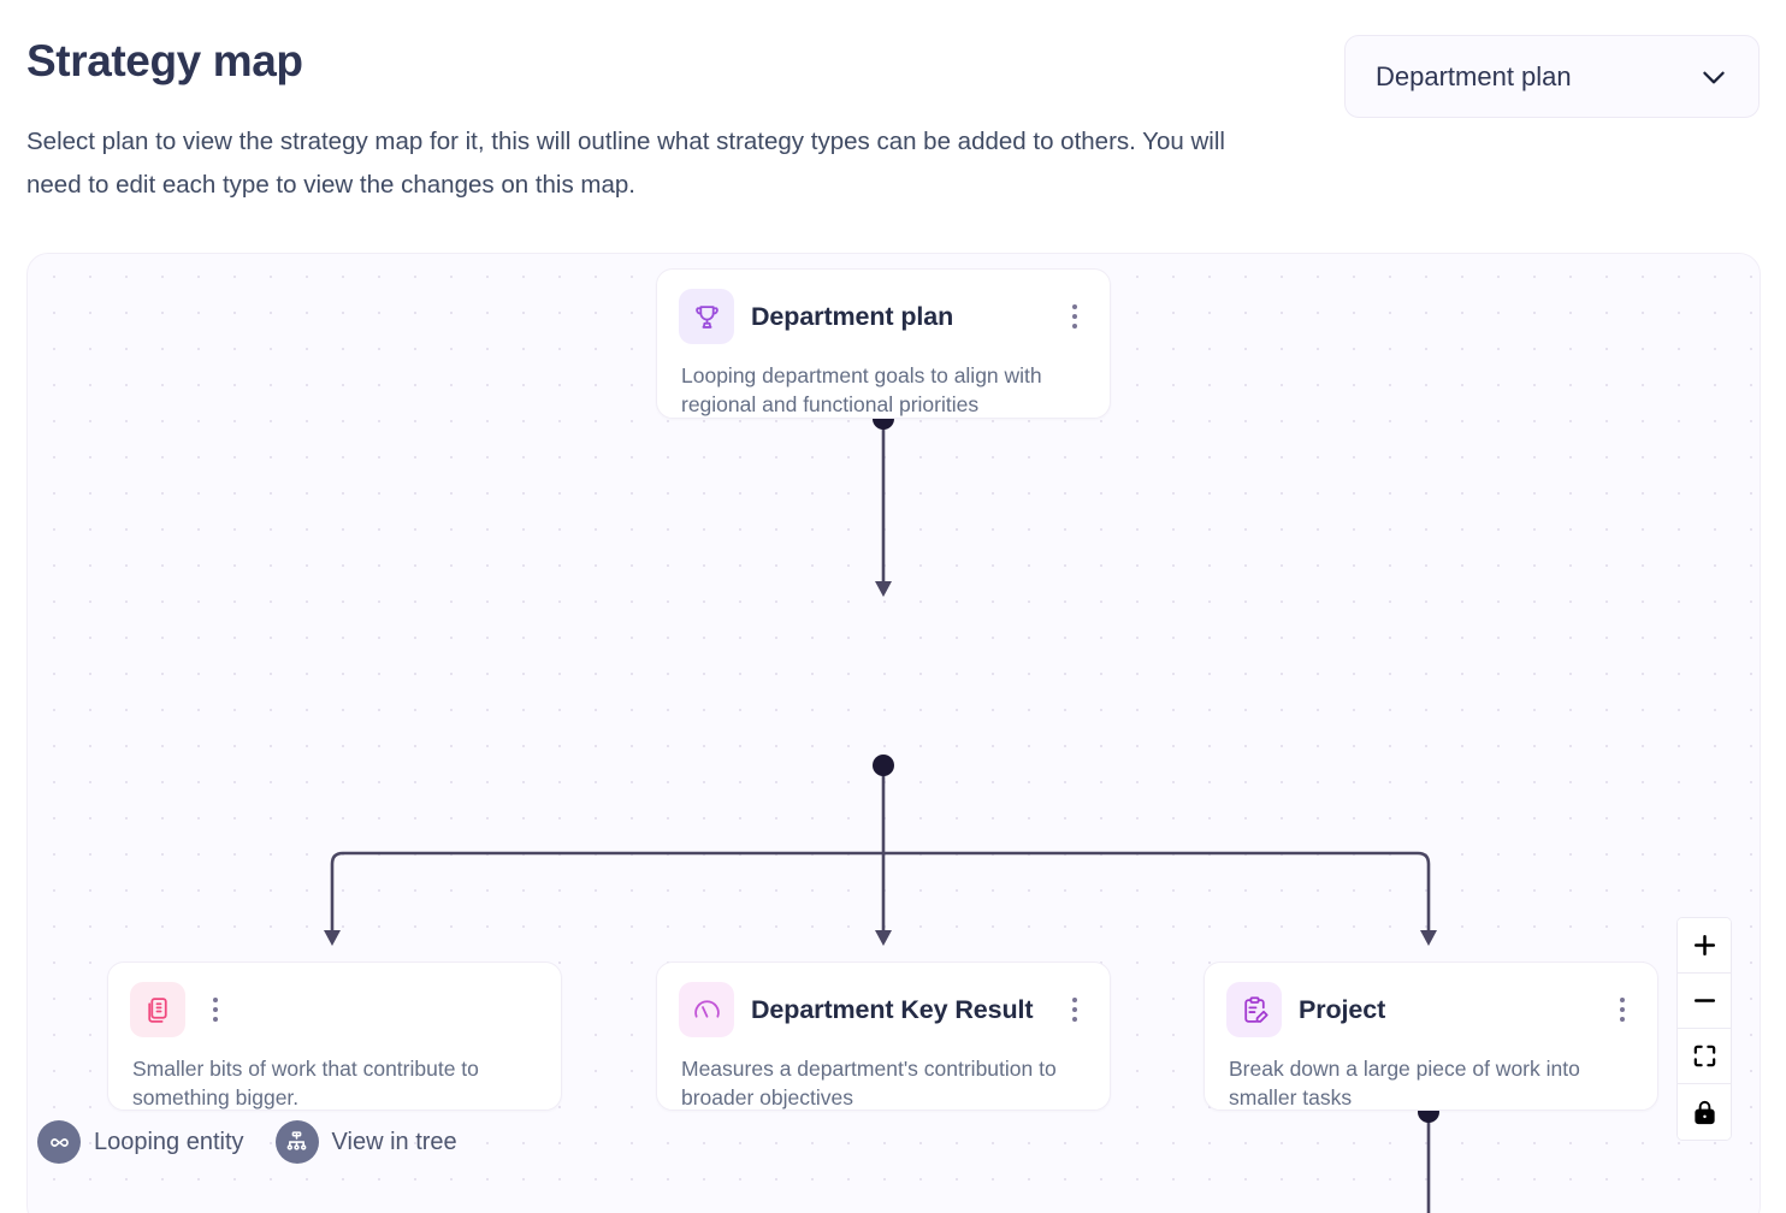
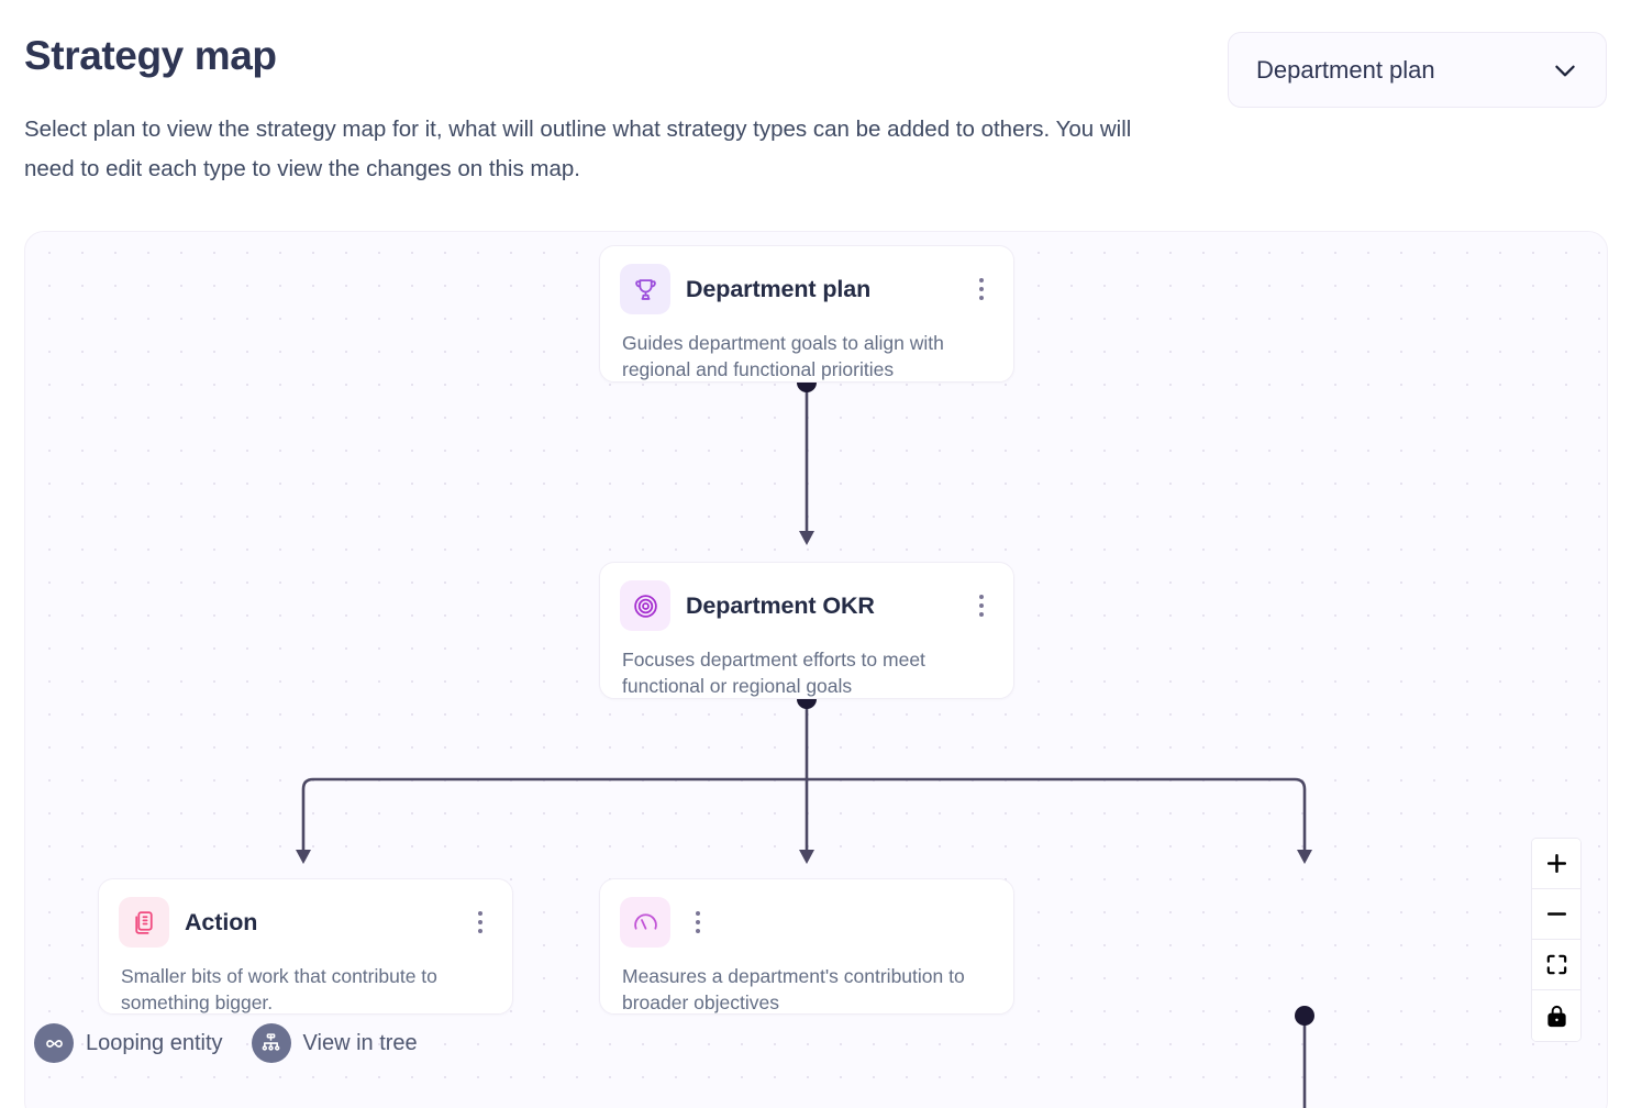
  Strategy map
- Select plan to view the strategy map for it, this will outline what strategy types can be added to others. You will need to edit each type to view the changes on this map.
+ Select plan to view the strategy map for it, what will outline what strategy types can be added to others. You will need to edit each type to view the changes on this map.
  Department plan
  Department plan
- Looping department goals to align with regional and functional priorities
+ Guides department goals to align with regional and functional priorities
+ Department OKR
+ Focuses department efforts to meet functional or regional goals
+ Action
  Smaller bits of work that contribute to something bigger.
- Department Key Result
  Measures a department's contribution to broader objectives
- Project
- Break down a large piece of work into smaller tasks
  Looping entity
  View in tree
